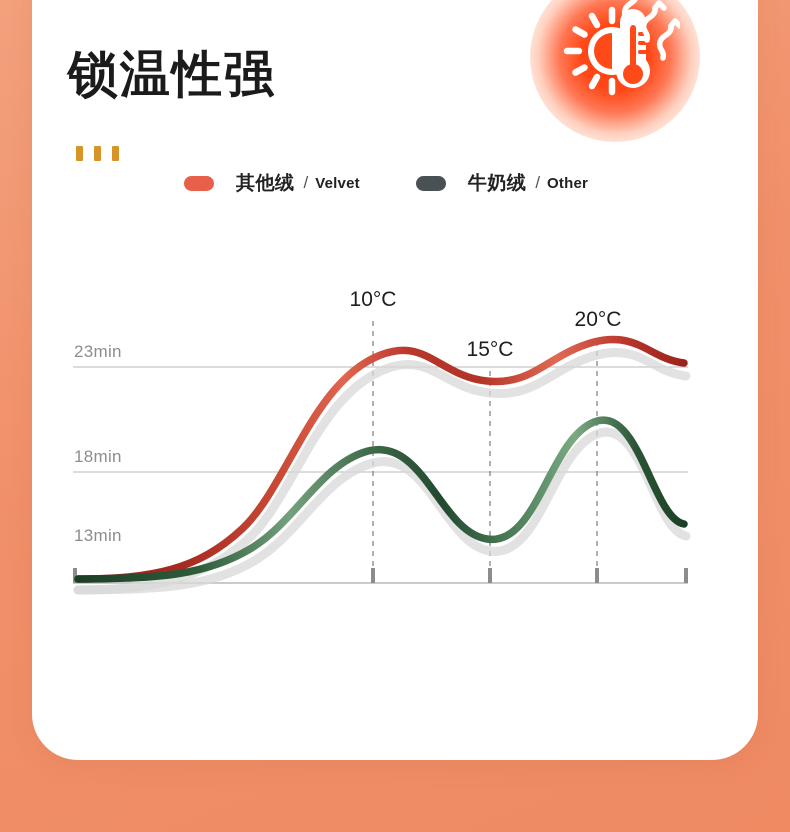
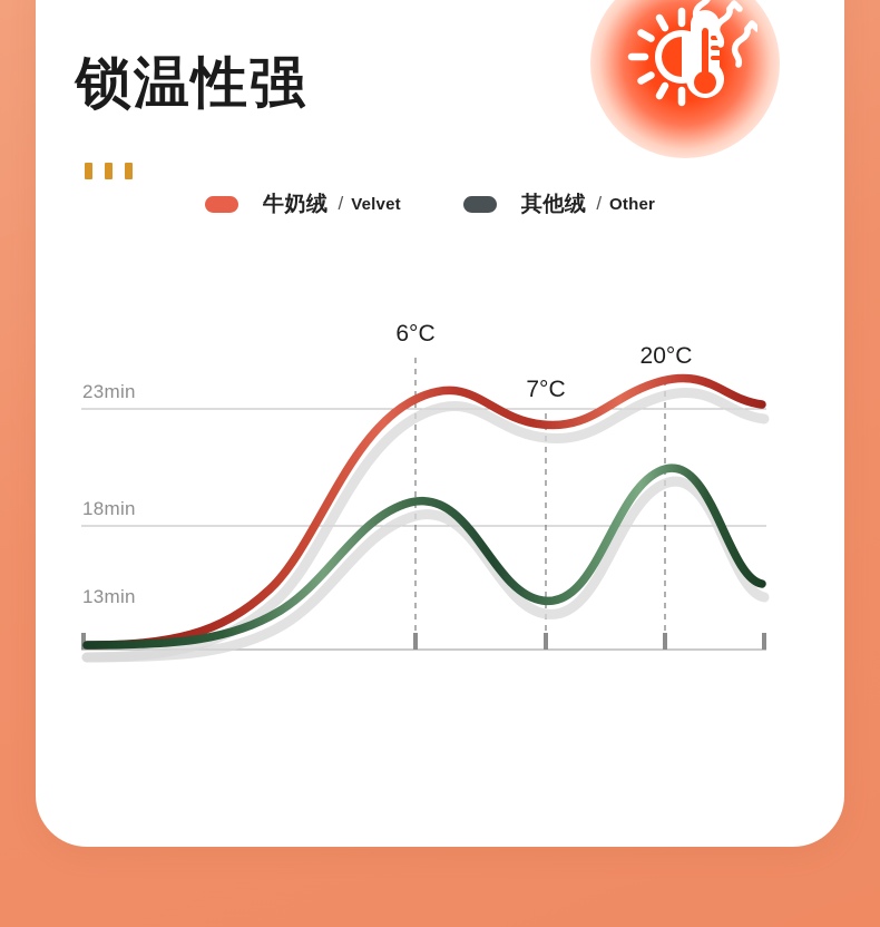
  锁温性强
- 其他绒
+ 牛奶绒
  /
  Velvet
- 牛奶绒
+ 其他绒
  /
  Other
  23min
  18min
  13min
- 10°C
+ 6°C
- 15°C
+ 7°C
  20°C
